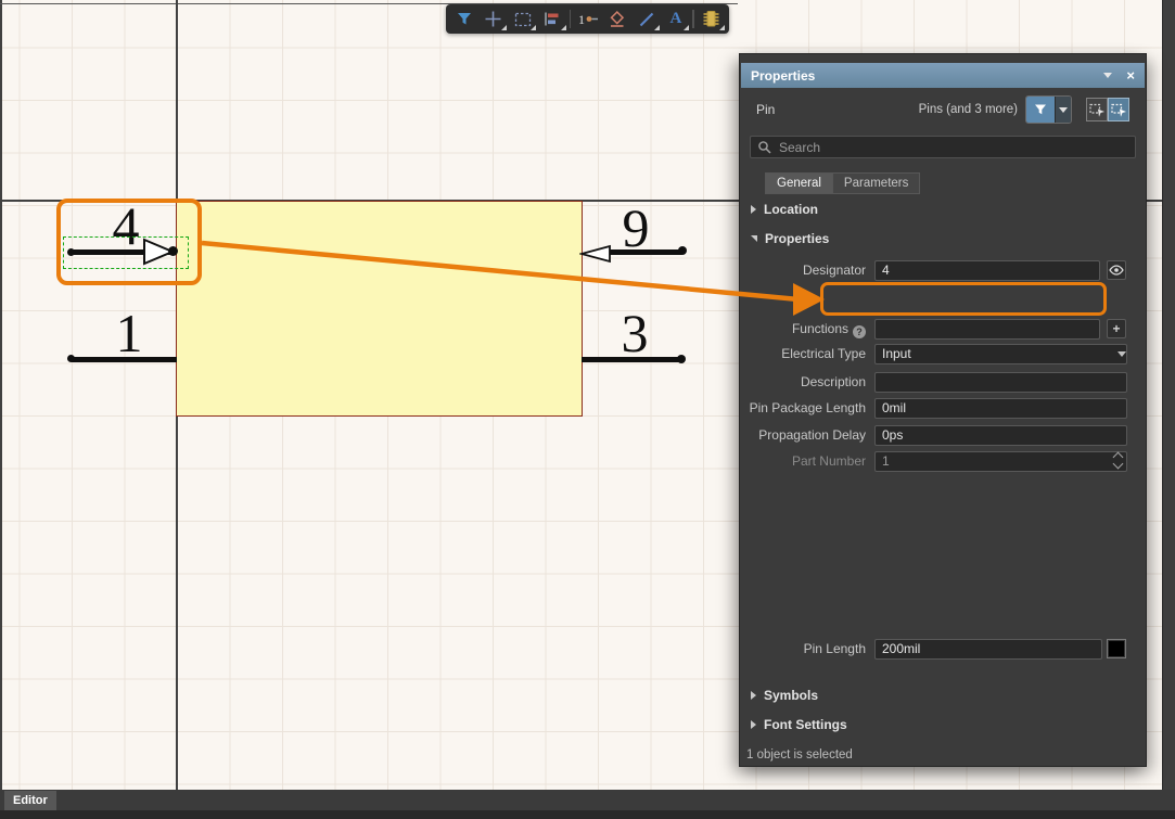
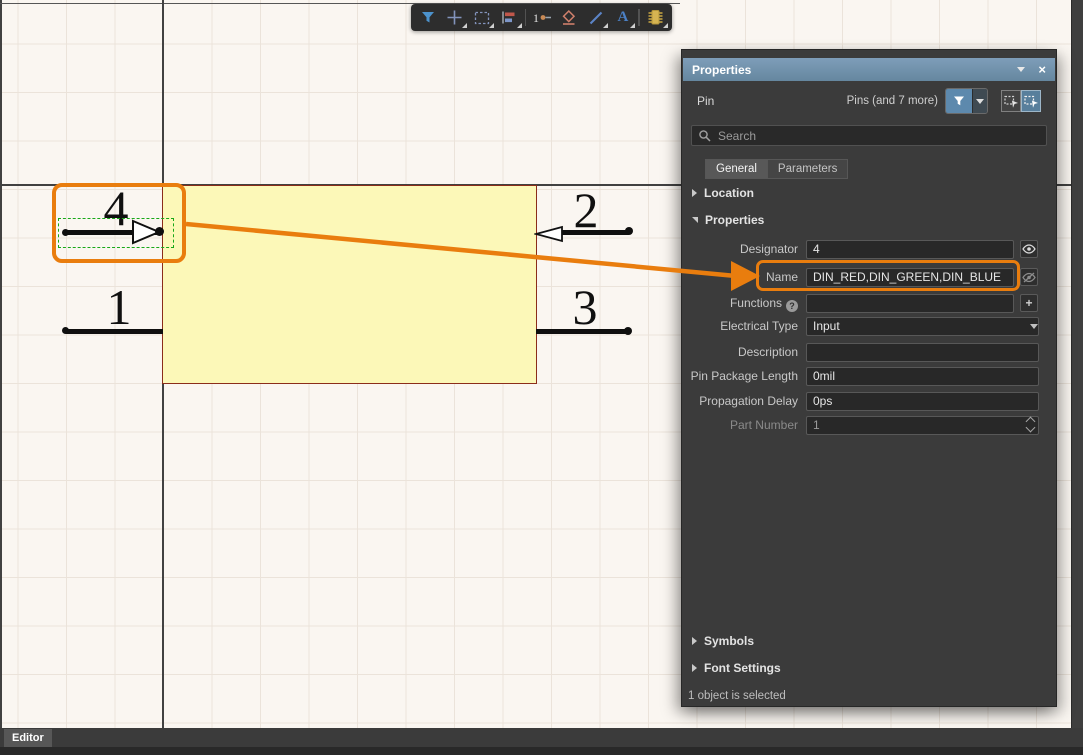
  4
  1
- 9
+ 2
  3
  1
  A
  Properties
  ×
  Pin
- Pins (and 3 more)
+ Pins (and 7 more)
  Search
  General
  Parameters
  Location
  Properties
  Designator
  4
+ Name
+ DIN_RED,DIN_GREEN,DIN_BLUE
  Functions ?
  +
  Electrical Type
  Input
  Description
  Pin Package Length
  0mil
  Propagation Delay
  0ps
  Part Number
  1
- Pin Length
- 200mil
  Symbols
  Font Settings
  1 object is selected
  Editor
